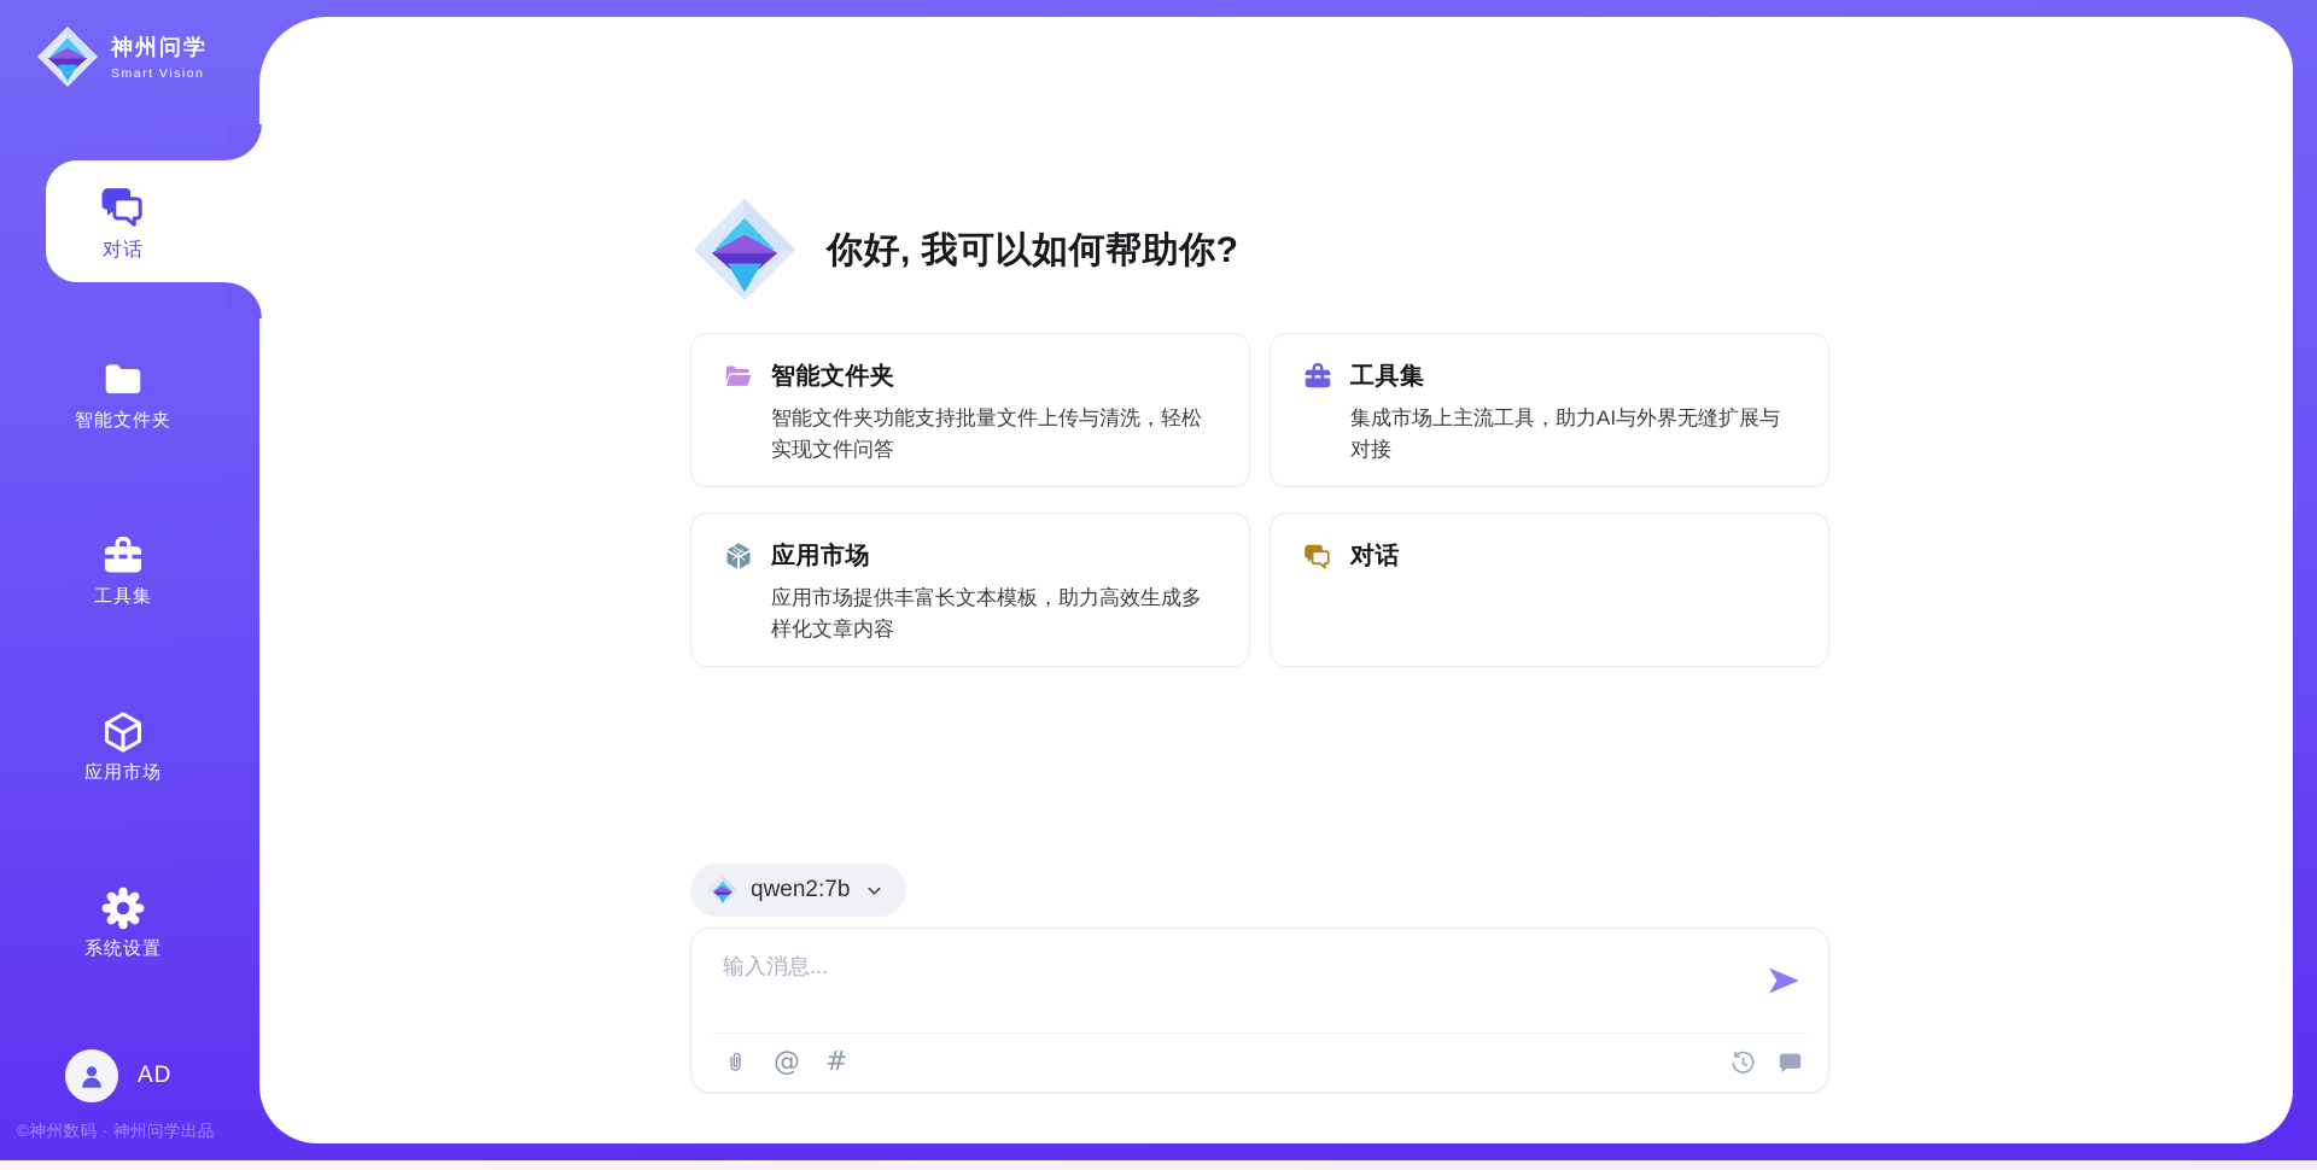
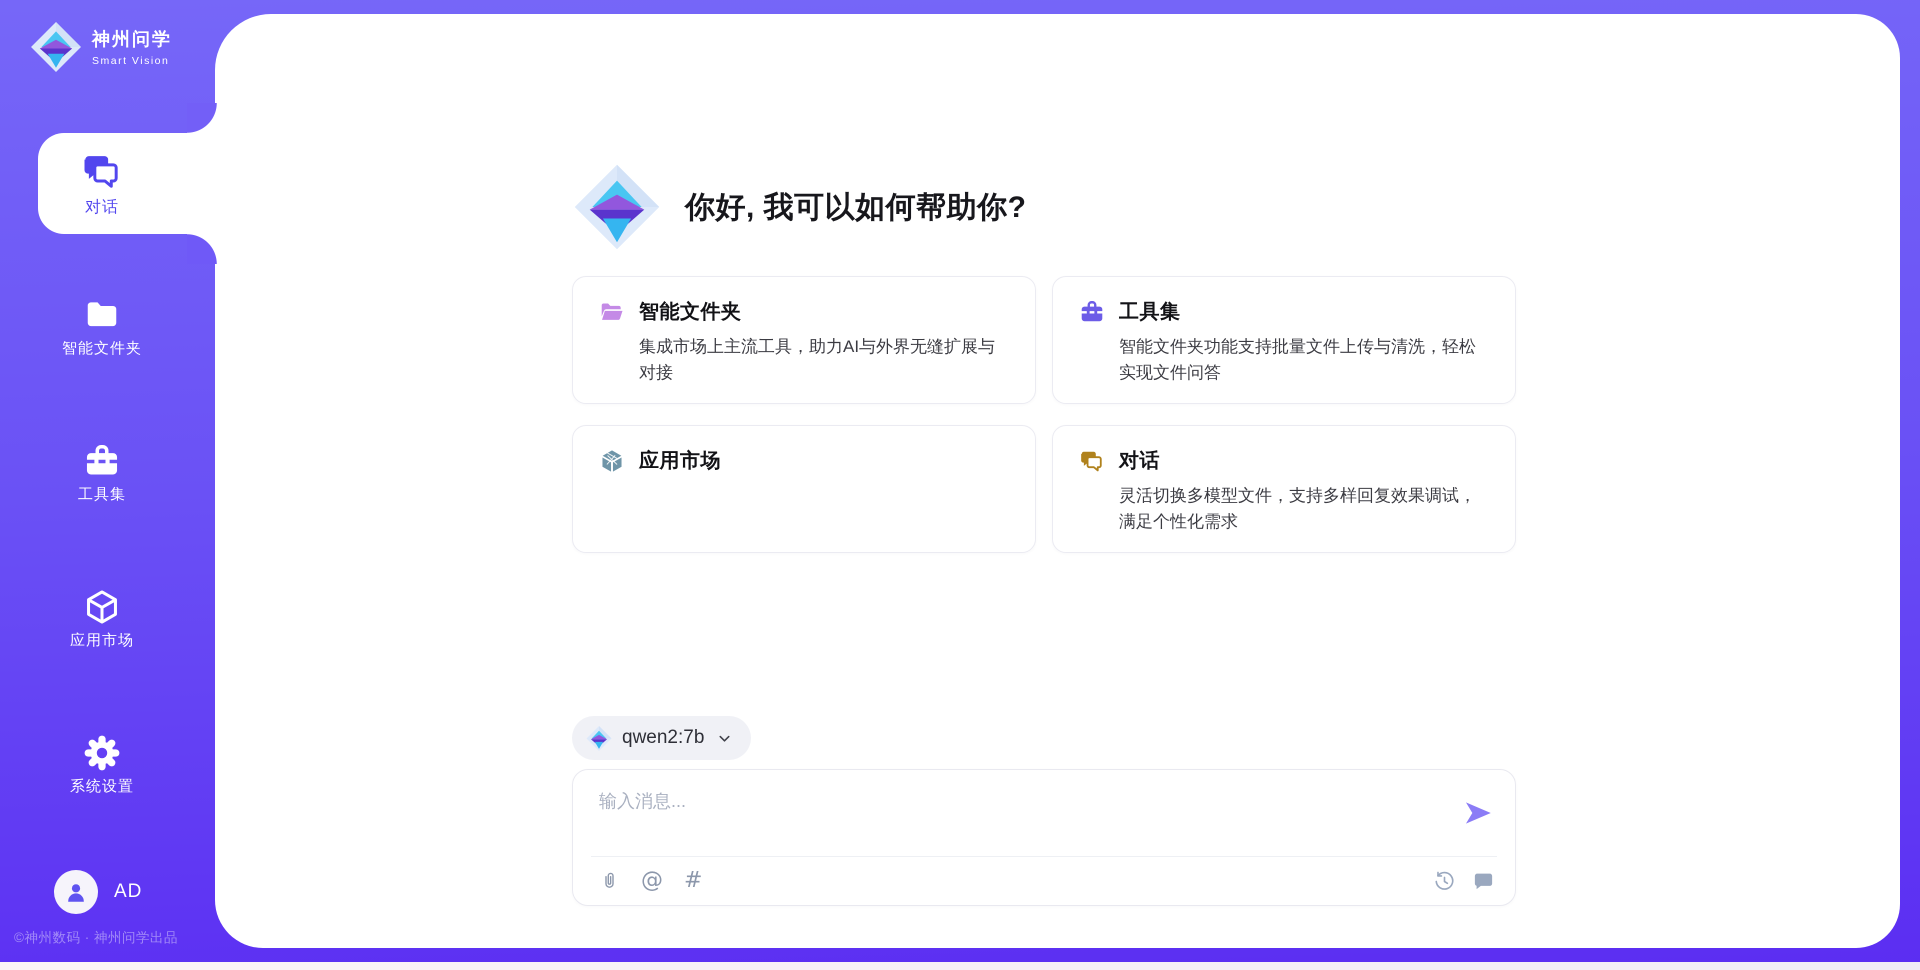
  你好, 我可以如何帮助你?
  智能文件夹
- 智能文件夹功能支持批量文件上传与清洗，轻松实现文件问答
+ 集成市场上主流工具，助力AI与外界无缝扩展与对接
  工具集
- 集成市场上主流工具，助力AI与外界无缝扩展与对接
+ 智能文件夹功能支持批量文件上传与清洗，轻松实现文件问答
  应用市场
- 应用市场提供丰富长文本模板，助力高效生成多样化文章内容
  对话
+ 灵活切换多模型文件，支持多样回复效果调试，满足个性化需求
  qwen2:7b
  输入消息...
  @
  #
  神州问学
  Smart Vision
  对话
  智能文件夹
  工具集
  应用市场
  系统设置
  AD
  ©神州数码 · 神州问学出品
